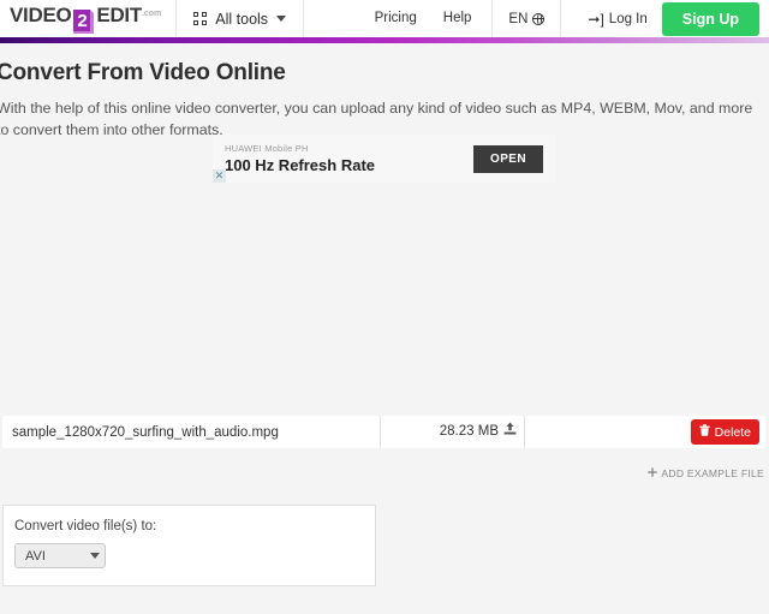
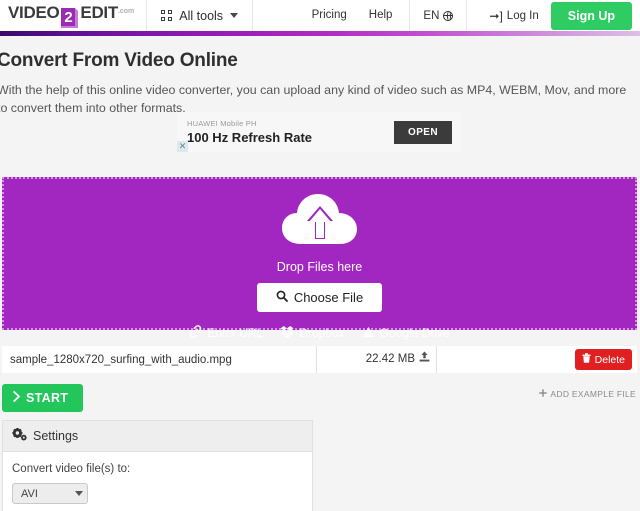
  VIDEO 2 EDIT
  All tools
  Pricing
  Help
  EN
  ➞]
  Log In
  Sign Up
  Convert From Video Online
  With the help of this online video converter, you can upload any kind of video such as MP4, WEBM, Mov, and more o convert them into other formats.
  HUAWEI Mobile PH
  100 Hz Refresh Rate
  OPEN
  ✕
+ Drop Files here
+ Choose File
+ Enter URL
+ Dropbox
+ Google Drive
  sample_1280x720_surfing_with_audio.mpg
- 28.23 MB
+ 22.42 MB
  Delete
+ START
  ADD EXAMPLE FILE
+ Settings
  Convert video file(s) to:
  AVI
